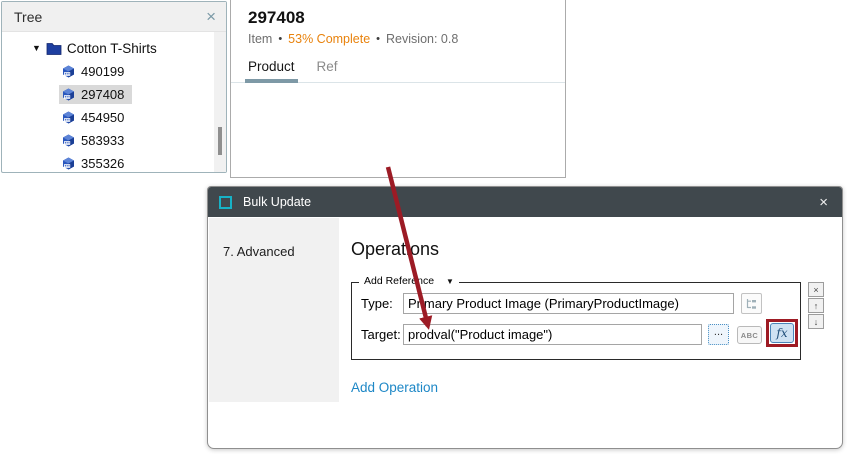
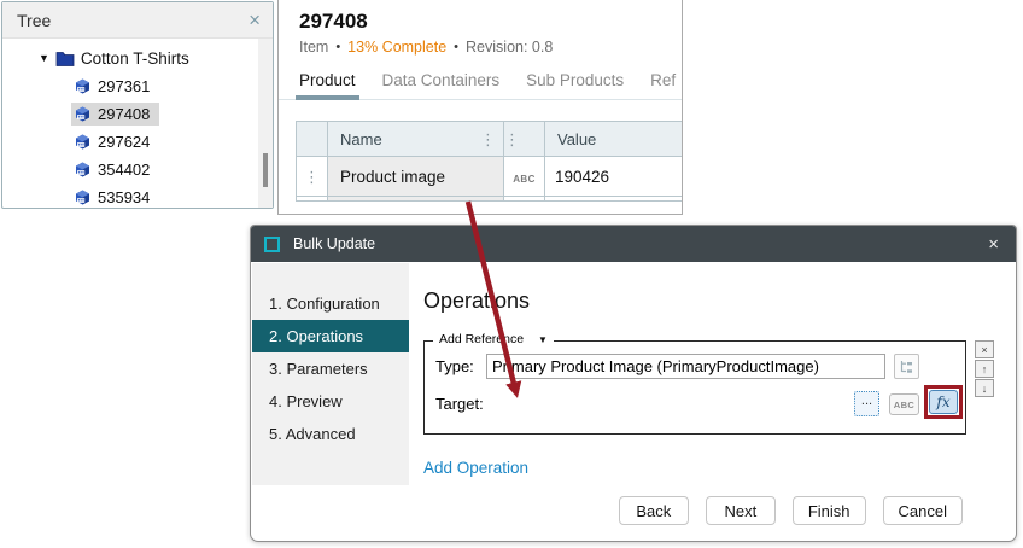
  Tree
  ×
  ▼
  Cotton T-Shirts
- 490199
+ 297361
  297408
- 454950
+ 297624
- 583933
+ 354402
- 355326
+ 535934
  297408
  Item
  •
- 53% Complete
+ 13% Complete
  •
  Revision: 0.8
  Product
+ Data Containers
+ Sub Products
  Ref
+ 	Name ⋮	⋮	Value
+ ⋮	Product image	ABC	190426
  Bulk Update
  ×
+ 1. Configuration
+ 2. Operations
+ 3. Parameters
+ 4. Preview
- 7. Advanced
+ 5. Advanced
  Operatons
  Add Reference
  ▼
  Type:
  Prmary Product Image (PrimaryProductImage)
  Target:
- prodval("Product image")
  ...
  ABC
  fx
  ×
  ↑
  ↓
  Add Operation
+ Back
+ Next
+ Finish
+ Cancel
